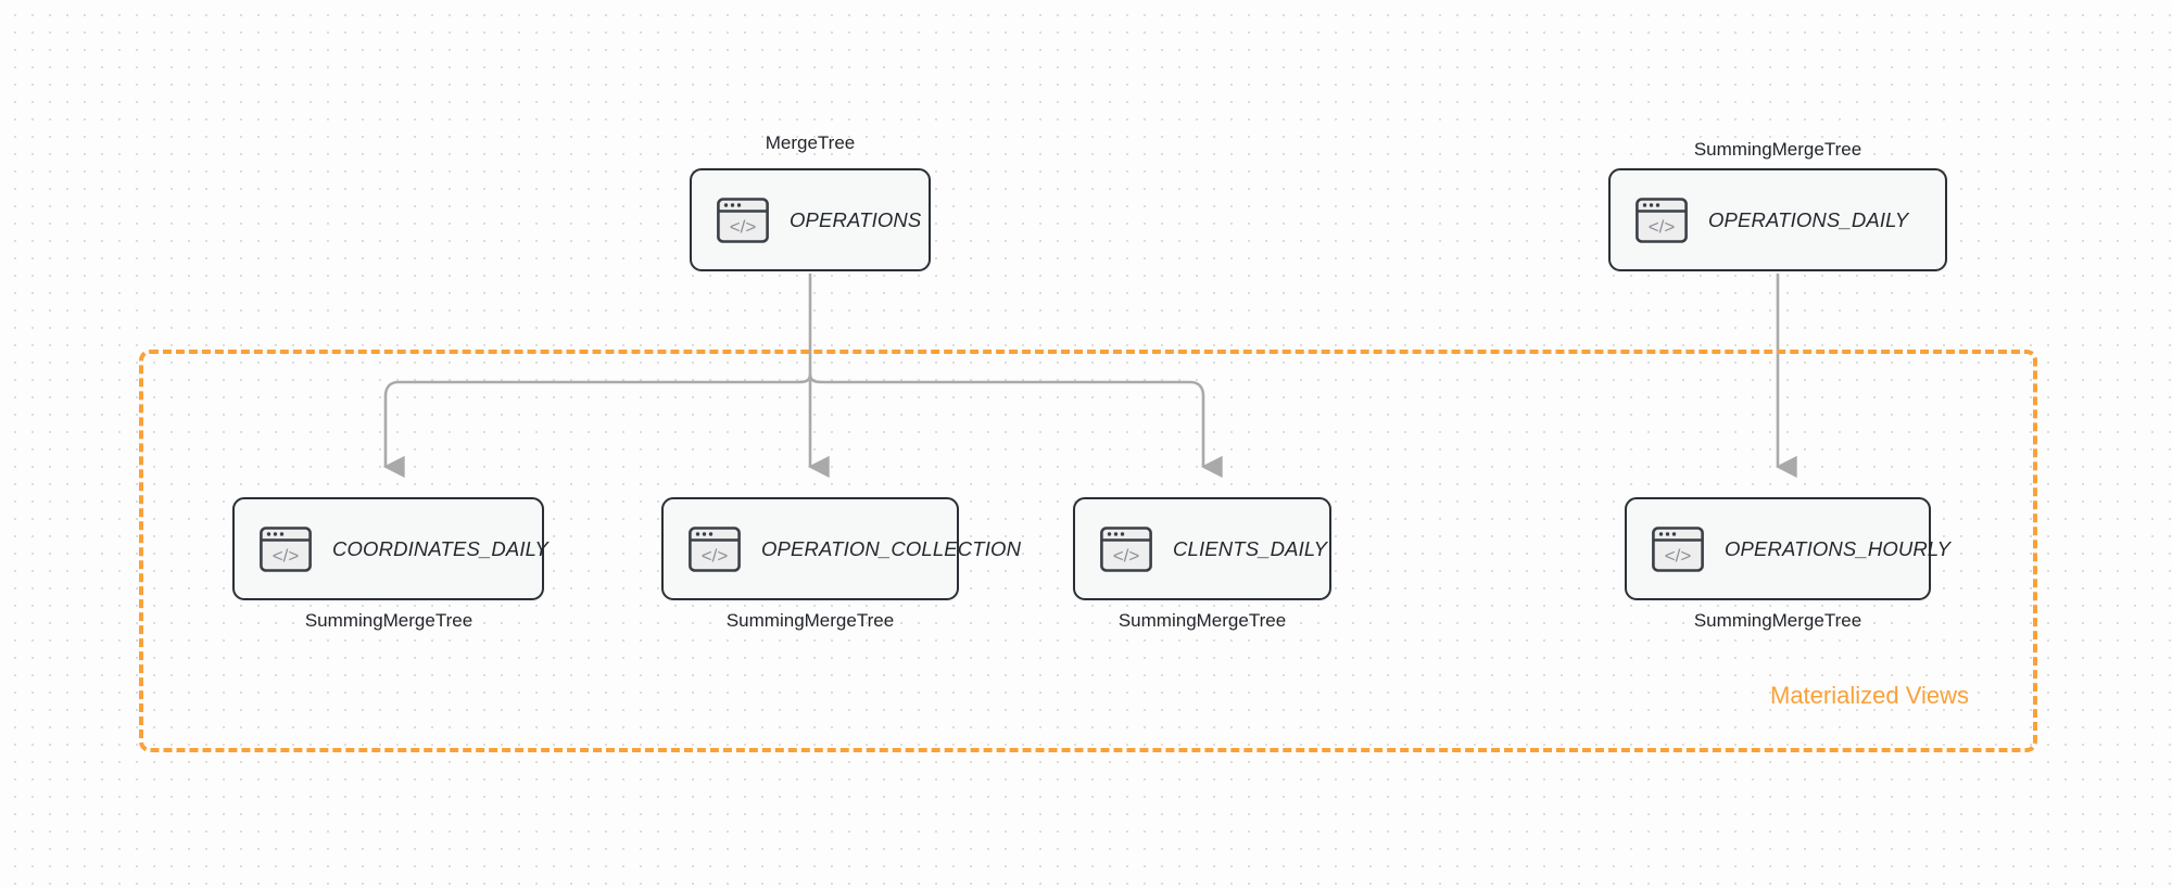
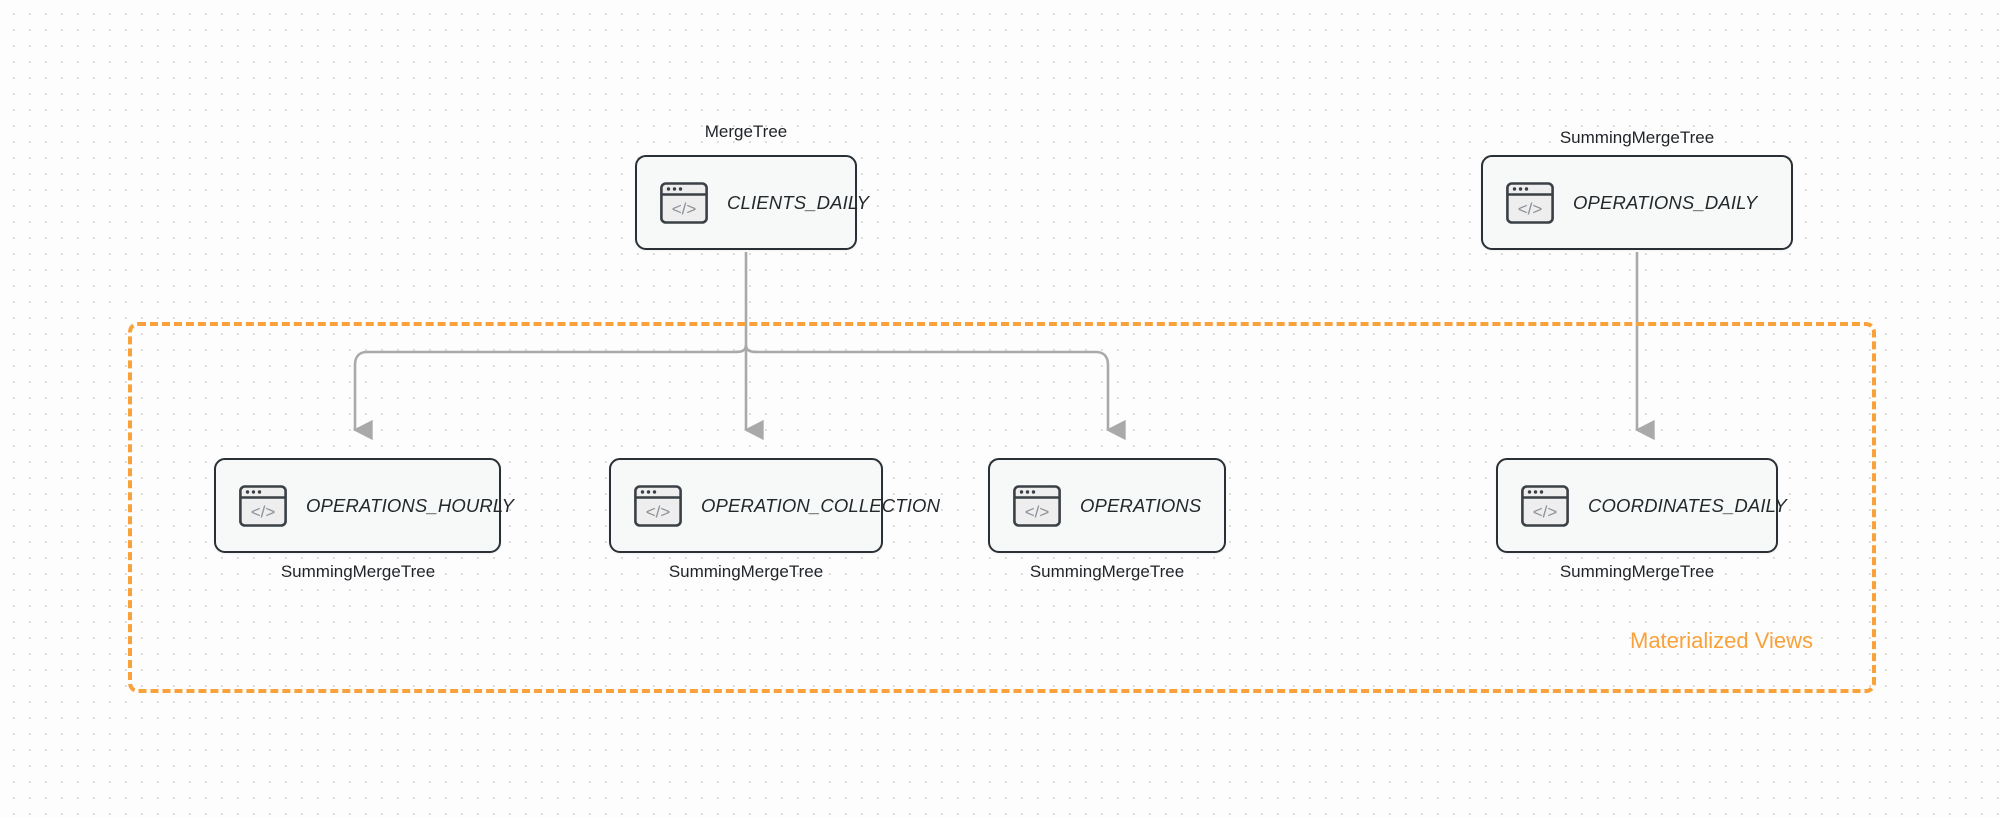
  Materialized Views
  MergeTree
  SummingMergeTree
  SummingMergeTree
  SummingMergeTree
  SummingMergeTree
  SummingMergeTree
  </>
- OPERATIONS
+ CLIENTS_DAILY
  </>
  OPERATIONS_DAILY
  </>
- COORDINATES_DAILY
+ OPERATIONS_HOURLY
  </>
  OPERATION_COLLECTION
  </>
- CLIENTS_DAILY
+ OPERATIONS
  </>
- OPERATIONS_HOURLY
+ COORDINATES_DAILY
